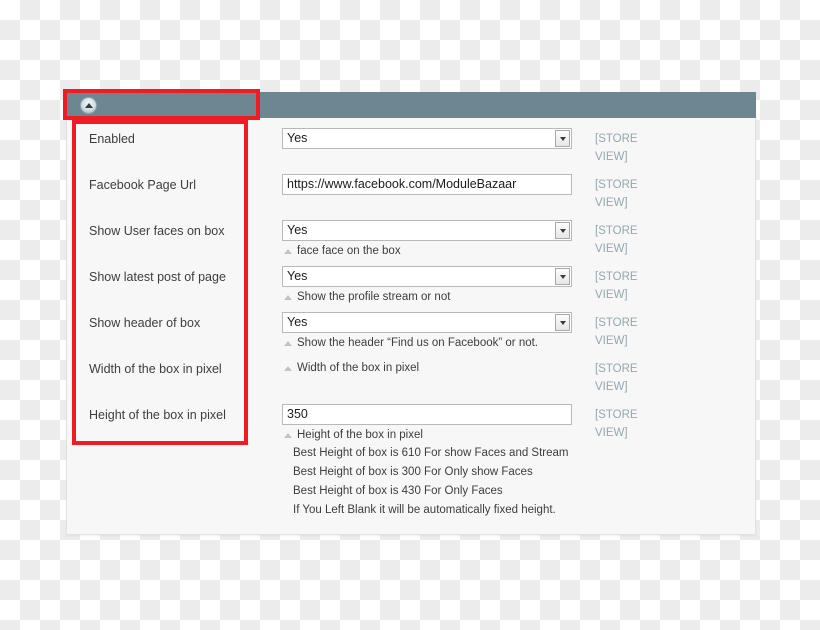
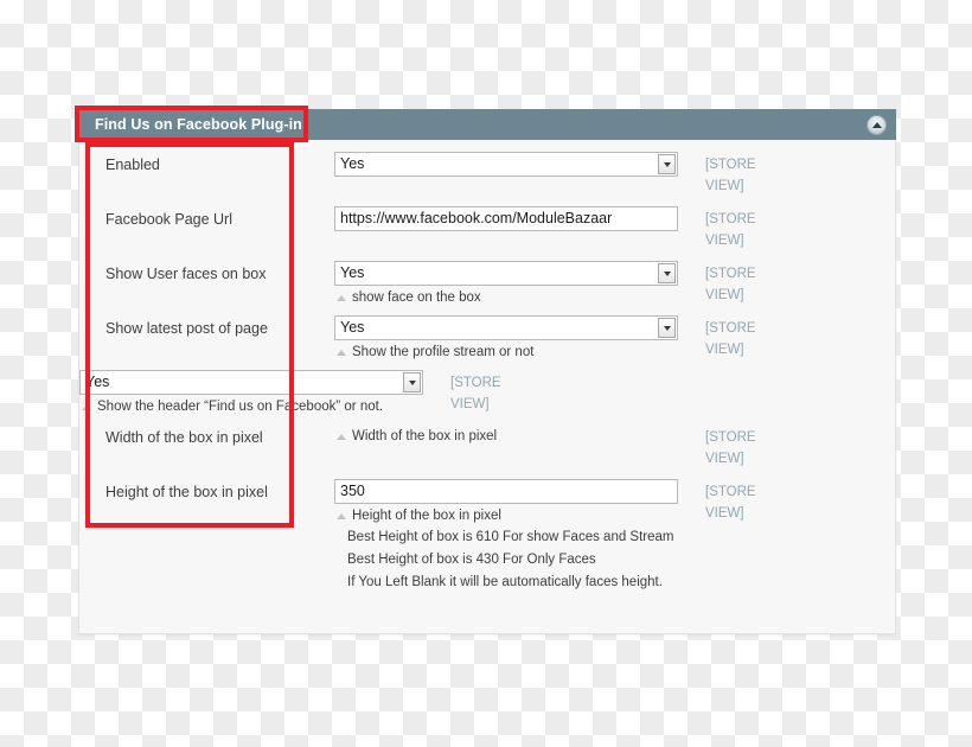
  Enabled
  Yes
  [STORE
  VIEW]
  Facebook Page Url
  https://www.facebook.com/ModuleBazaar
  [STORE
  VIEW]
  Show User faces on box
  Yes
- face face on the box
+ show face on the box
  [STORE
  VIEW]
  Show latest post of page
  Yes
  Show the profile stream or not
  [STORE
  VIEW]
- Show header of box
  Yes
  Show the header “Find us on Facebook” or not.
  [STORE
  VIEW]
  Width of the box in pixel
  Width of the box in pixel
  [STORE
  VIEW]
  Height of the box in pixel
  350
  Height of the box in pixel
  Best Height of box is 610 For show Faces and Stream
- Best Height of box is 300 For Only show Faces
  Best Height of box is 430 For Only Faces
- If You Left Blank it will be automatically fixed height.
+ If You Left Blank it will be automatically faces height.
  [STORE
  VIEW]
+ Find Us on Facebook Plug-in
